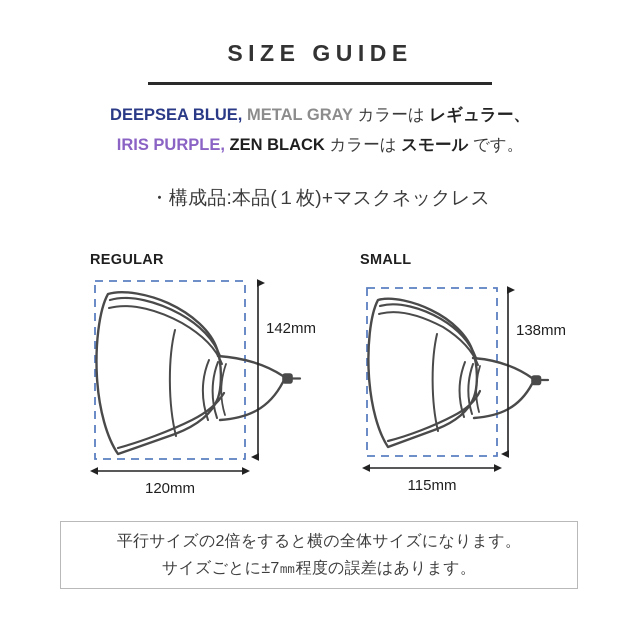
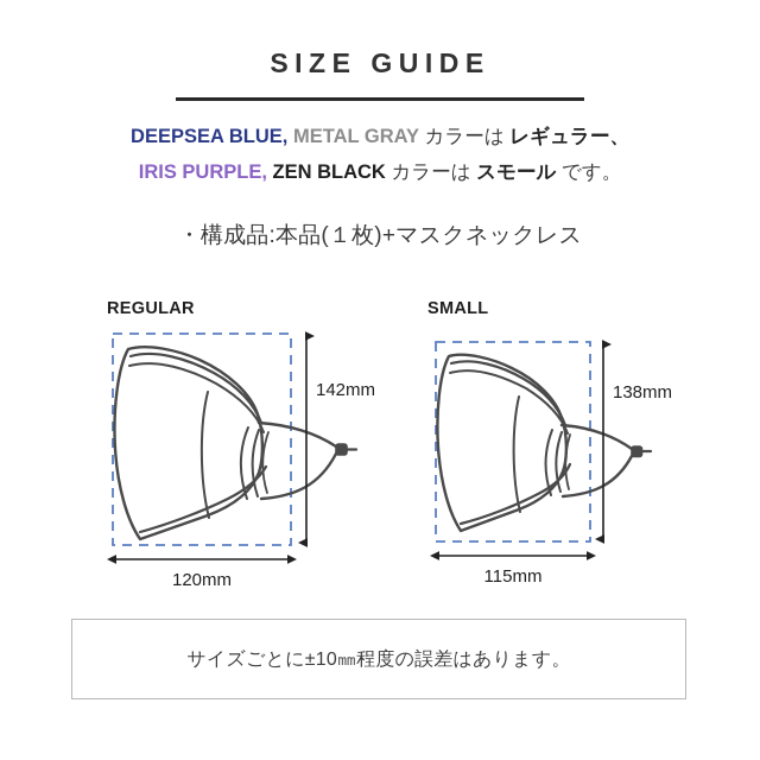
  SIZE GUIDE
  DEEPSEA BLUE, METAL GRAY カラーは レギュラー、
  IRIS PURPLE, ZEN BLACK カラーは スモール です。
  ・構成品:本品(１枚)+マスクネックレス
  REGULAR
  SMALL
  142mm
  120mm
  138mm
  115mm
- 平行サイズの2倍をすると横の全体サイズになります。
- サイズごとに±7㎜程度の誤差はあります。
+ サイズごとに±10㎜程度の誤差はあります。
